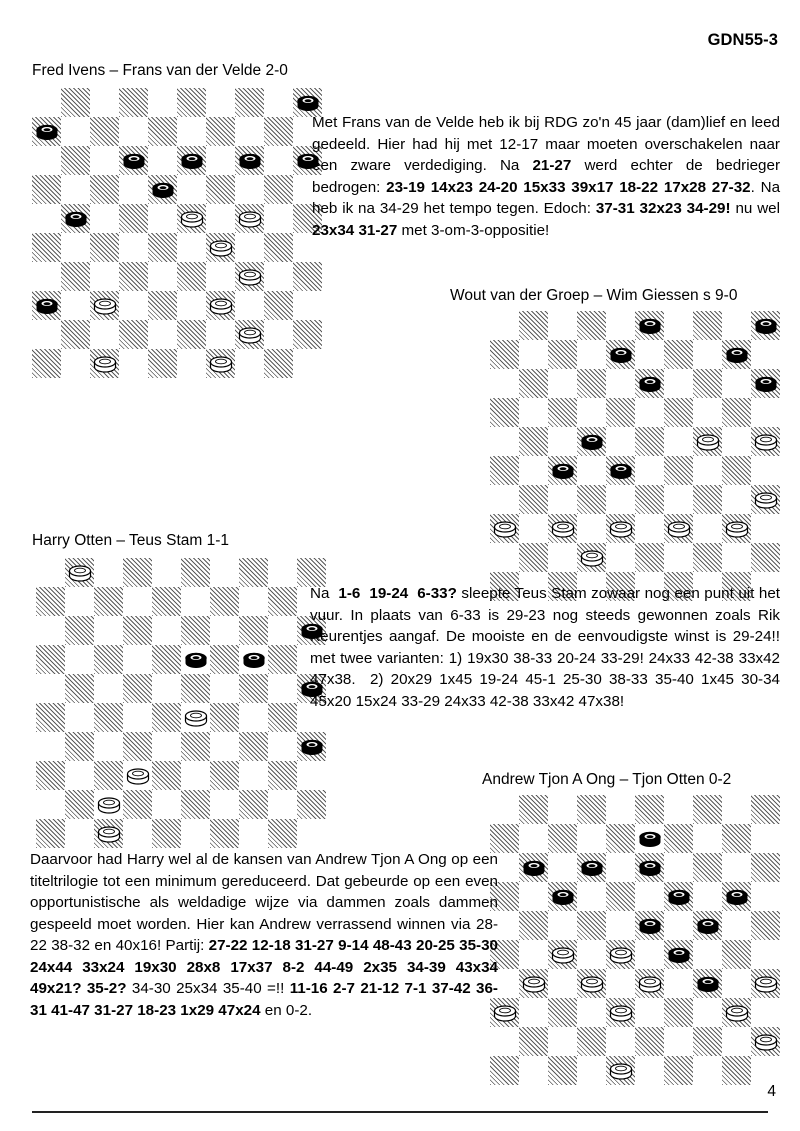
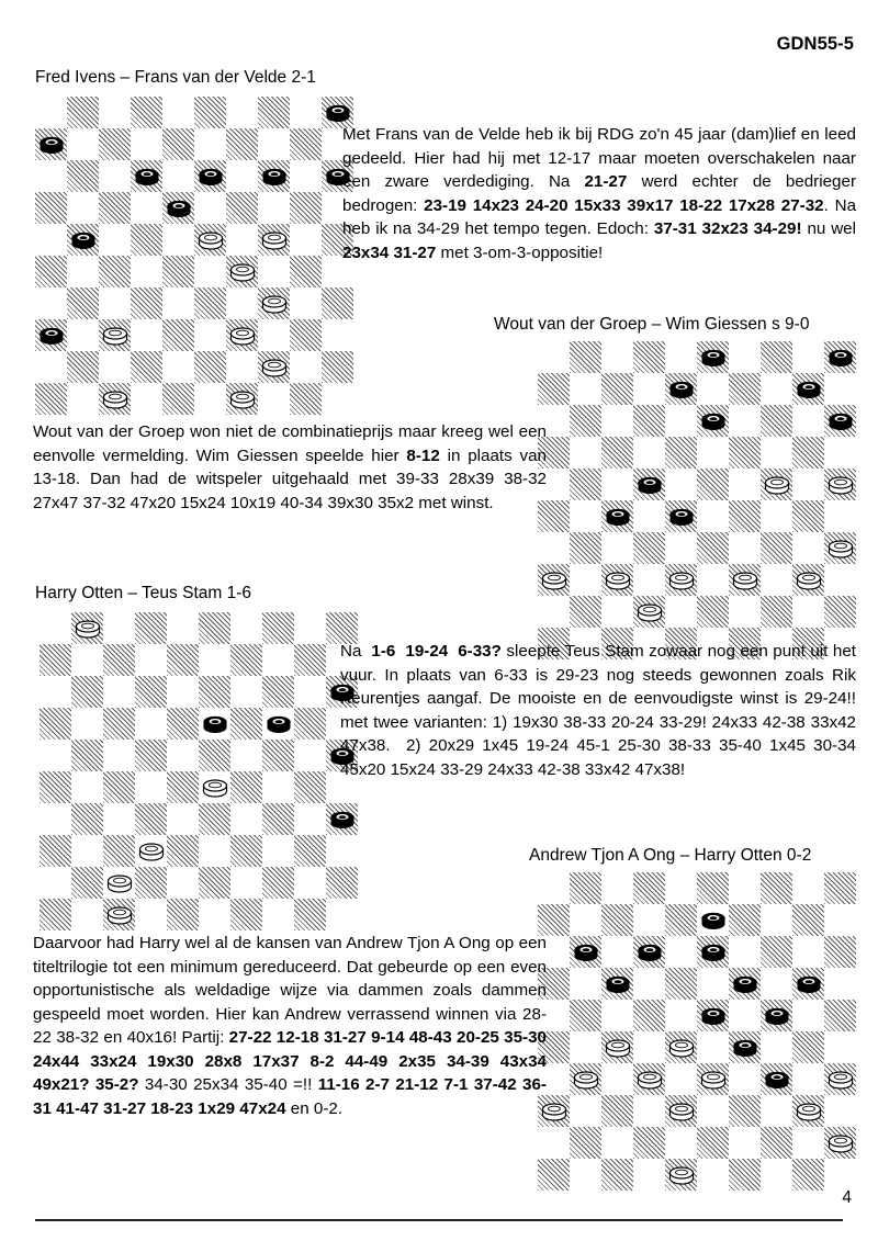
- GDN55-3
+ GDN55-5
- Fred Ivens – Frans van der Velde 2-0
+ Fred Ivens – Frans van der Velde 2-1
  Met Frans van de Velde heb ik bij RDG zo'n 45 jaar (dam)lief en leed gedeeld. Hier had hij met 12-17 maar moeten overschakelen naar een zware verdediging. Na 21-27 werd echter de bedrieger bedrogen: 23-19 14x23 24-20 15x33 39x17 18-22 17x28 27-32. Na heb ik na 34-29 het tempo tegen. Edoch: 37-31 32x23 34-29! nu wel 23x34 31-27 met 3-om-3-oppositie!
  Wout van der Groep – Wim Giessen s 9-0
+ Wout van der Groep won niet de combinatieprijs maar kreeg wel een eenvolle vermelding. Wim Giessen speelde hier 8-12 in plaats van 13-18. Dan had de witspeler uitgehaald met 39-33 28x39 38-32 27x47 37-32 47x20 15x24 10x19 40-34 39x30 35x2 met winst.
- Harry Otten – Teus Stam 1-1
+ Harry Otten – Teus Stam 1-6
  Na 1-6 19-24 6-33? sleepte Teus Stam zowaar nog een punt uit het vuur. In plaats van 6-33 is 29-23 nog steeds gewonnen zoals Rik Keurentjes aangaf. De mooiste en de eenvoudigste winst is 29-24!! met twee varianten: 1) 19x30 38-33 20-24 33-29! 24x33 42-38 33x42 47x38. 2) 20x29 1x45 19-24 45-1 25-30 38-33 35-40 1x45 30-34 45x20 15x24 33-29 24x33 42-38 33x42 47x38!
- Andrew Tjon A Ong – Tjon Otten 0-2
+ Andrew Tjon A Ong – Harry Otten 0-2
  Daarvoor had Harry wel al de kansen van Andrew Tjon A Ong op een titeltrilogie tot een minimum gereduceerd. Dat gebeurde op een even opportunistische als weldadige wijze via dammen zoals dammen gespeeld moet worden. Hier kan Andrew verrassend winnen via 28-22 38-32 en 40x16! Partij: 27-22 12-18 31-27 9-14 48-43 20-25 35-30 24x44 33x24 19x30 28x8 17x37 8-2 44-49 2x35 34-39 43x34 49x21? 35-2? 34-30 25x34 35-40 =!! 11-16 2-7 21-12 7-1 37-42 36-31 41-47 31-27 18-23 1x29 47x24 en 0-2.
  4
